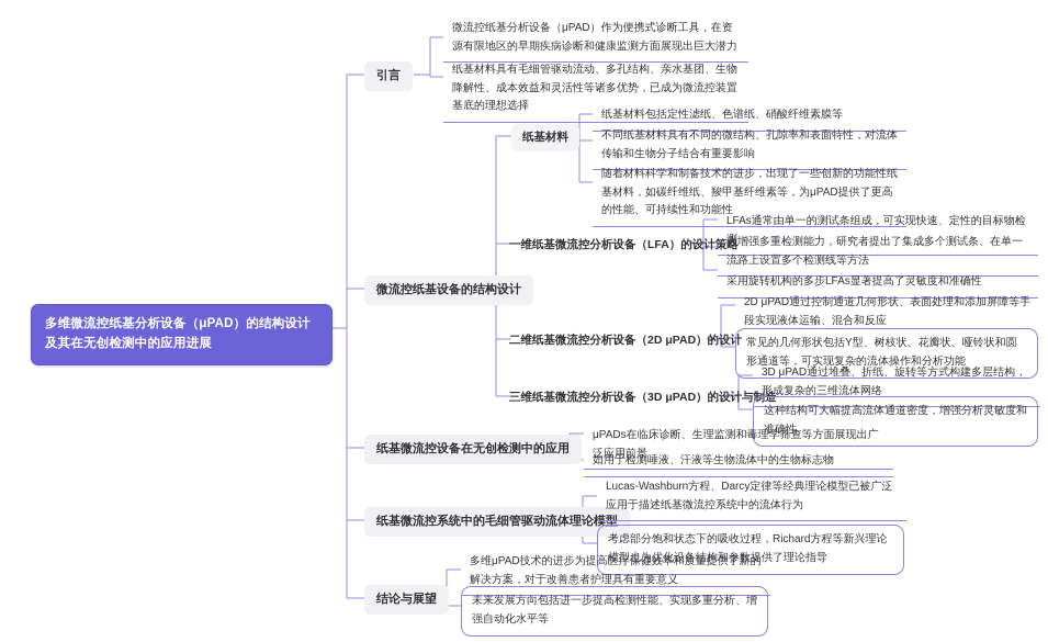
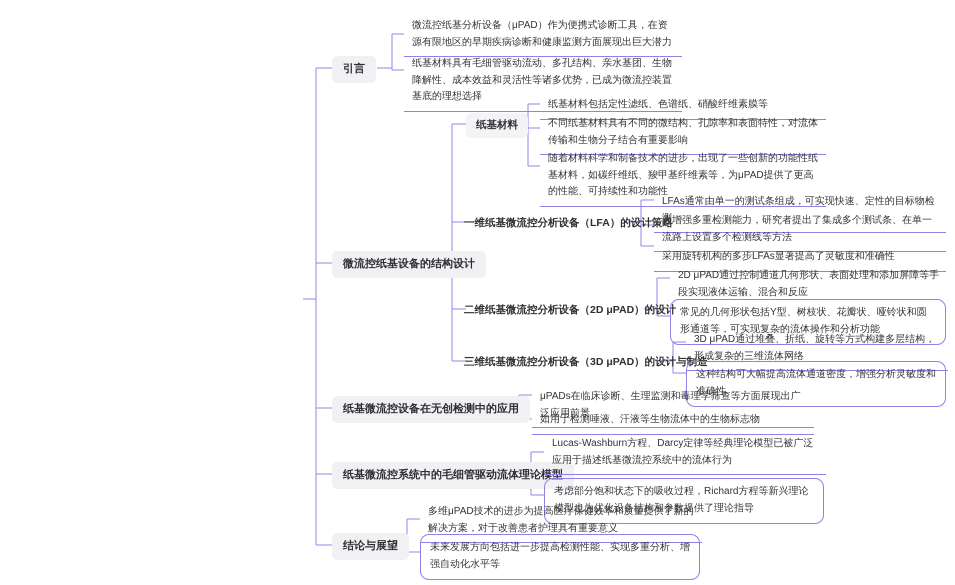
- 多维微流控纸基分析设备（μPAD）的结构设计及其在无创检测中的应用进展
  引言
  微流控纸基分析设备（μPAD）作为便携式诊断工具，在资源有限地区的早期疾病诊断和健康监测方面展现出巨大潜力
  纸基材料具有毛细管驱动流动、多孔结构、亲水基团、生物降解性、成本效益和灵活性等诸多优势，已成为微流控装置基底的理想选择
  微流控纸基设备的结构设计
  纸基材料
  纸基材料包括定性滤纸、色谱纸、硝酸纤维素膜等
  不同纸基材料具有不同的微结构、孔隙率和表面特性，对流体传输和生物分子结合有重要影响
  随着材料科学和制备技术的进步，出现了一些创新的功能性纸基材料，如碳纤维纸、羧甲基纤维素等，为μPAD提供了更高的性能、可持续性和功能性
  一维纸基微流控分析设备（LFA）的设计策略
  LFAs通常由单一的测试条组成，可实现快速、定性的目标物检测
  为增强多重检测能力，研究者提出了集成多个测试条、在单一流路上设置多个检测线等方法
  采用旋转机构的多步LFAs显著提高了灵敏度和准确性
  二维纸基微流控分析设备（2D μPAD）的设计
  2D μPAD通过控制通道几何形状、表面处理和添加屏障等手段实现液体运输、混合和反应
  常见的几何形状包括Y型、树枝状、花瓣状、哑铃状和圆形通道等，可实现复杂的流体操作和分析功能
  三维纸基微流控分析设备（3D μPAD）的设计与制造
  3D μPAD通过堆叠、折纸、旋转等方式构建多层结构，形成复杂的三维流体网络
  这种结构可大幅提高流体通道密度，增强分析灵敏度和准确性
  纸基微流控设备在无创检测中的应用
  μPADs在临床诊断、生理监测和毒理学筛查等方面展现出广泛应用前景
  如用于检测唾液、汗液等生物流体中的生物标志物
  纸基微流控系统中的毛细管驱动流体理论模型
  Lucas-Washburn方程、Darcy定律等经典理论模型已被广泛应用于描述纸基微流控系统中的流体行为
  考虑部分饱和状态下的吸收过程，Richard方程等新兴理论模型也为优化设备结构和参数提供了理论指导
  结论与展望
  多维μPAD技术的进步为提高医疗保健效率和质量提供了新的解决方案，对于改善患者护理具有重要意义
  未来发展方向包括进一步提高检测性能、实现多重分析、增强自动化水平等
